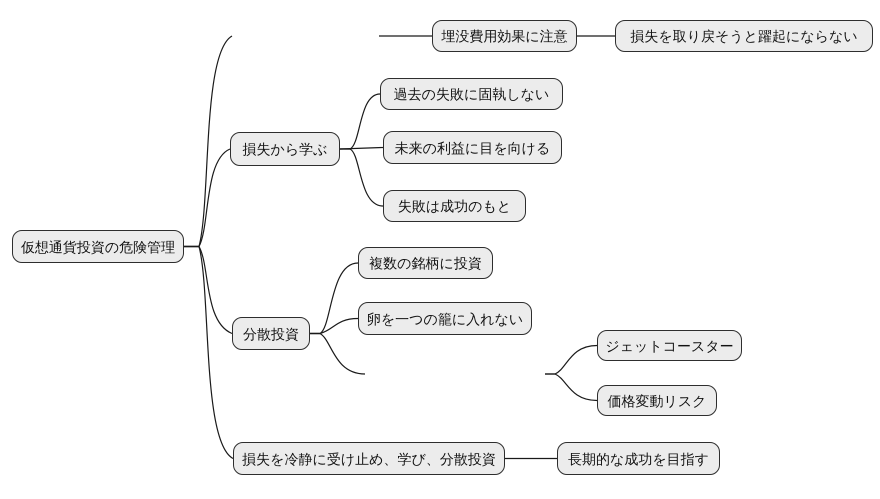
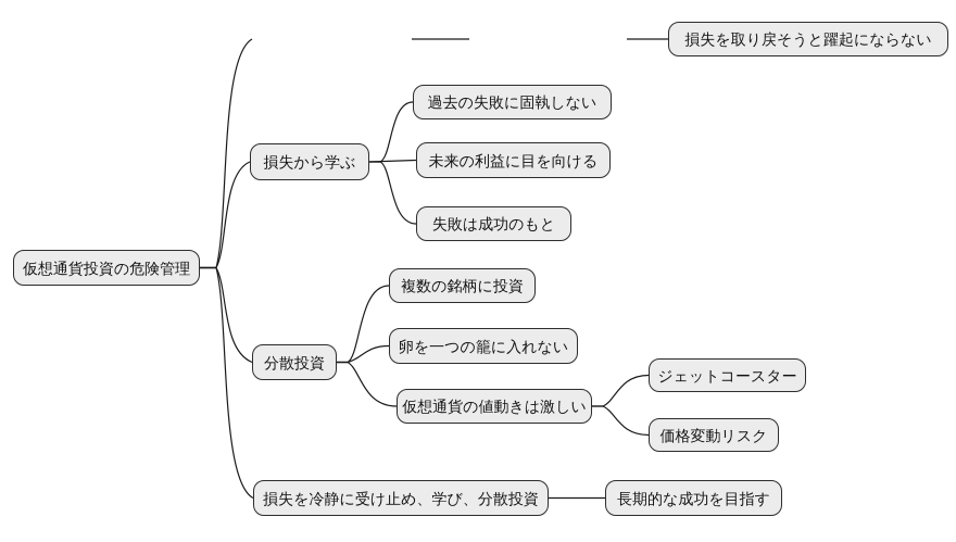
  仮想通貨投資の危険管理
- 埋没費用効果に注意
  損失を取り戻そうと躍起にならない
  損失から学ぶ
  過去の失敗に固執しない
  未来の利益に目を向ける
  失敗は成功のもと
  分散投資
  複数の銘柄に投資
  卵を一つの籠に入れない
+ 仮想通貨の値動きは激しい
  ジェットコースター
  価格変動リスク
  損失を冷静に受け止め、学び、分散投資
  長期的な成功を目指す
